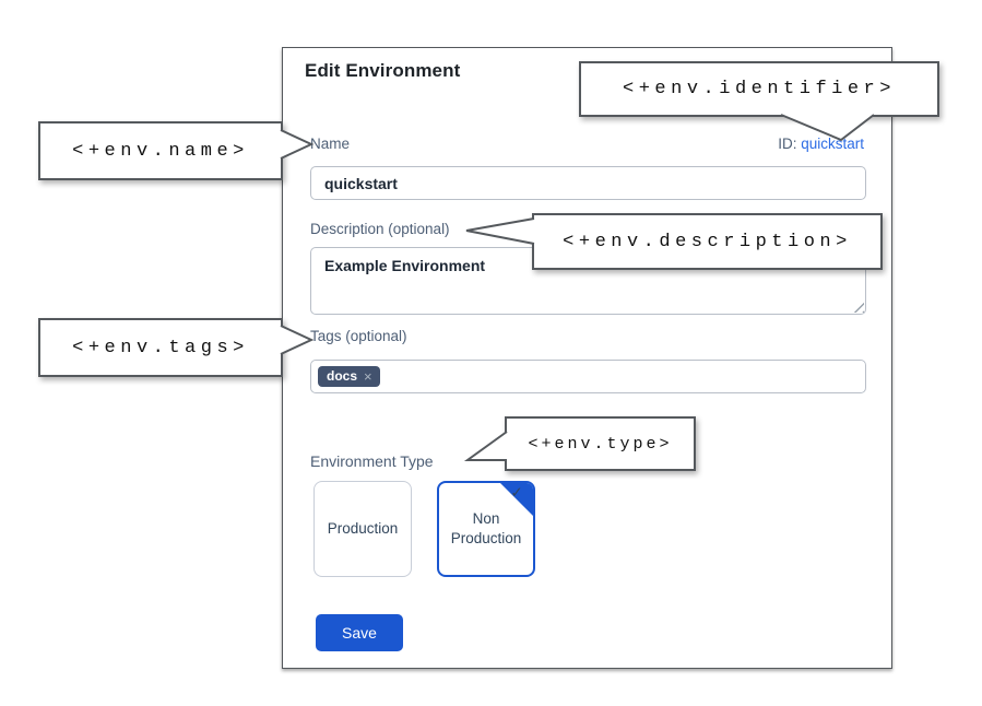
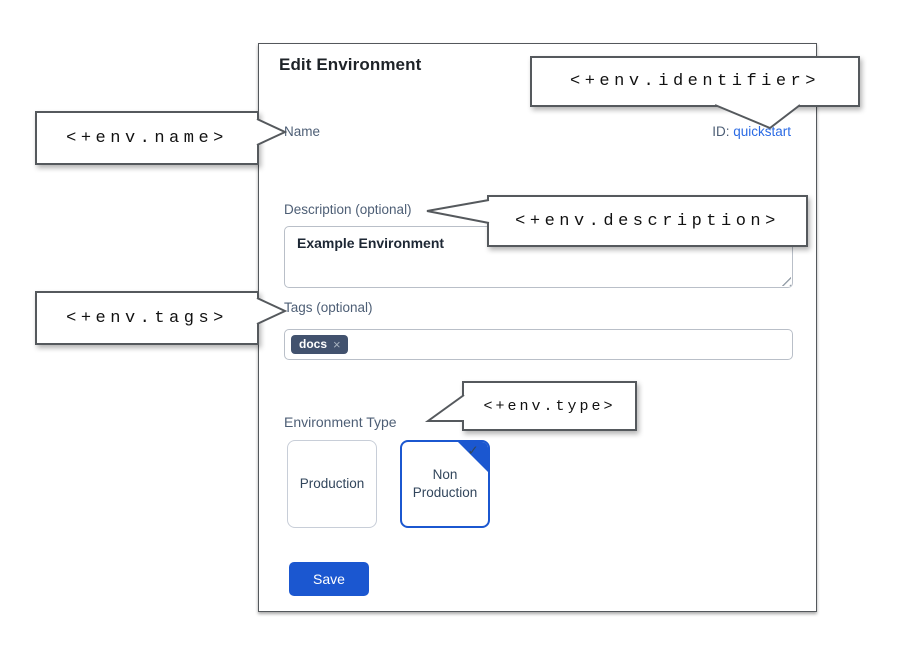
  Edit Environment
  Name
  ID: quickstart
- quickstart
  Description (optional)
  Example Environment
  Tags (optional)
  docs
  ×
  Environment Type
  Production
  Non Production
  ✓
  Save
  <+env.identifier>
  <+env.name>
  <+env.description>
  <+env.tags>
  <+env.type>
